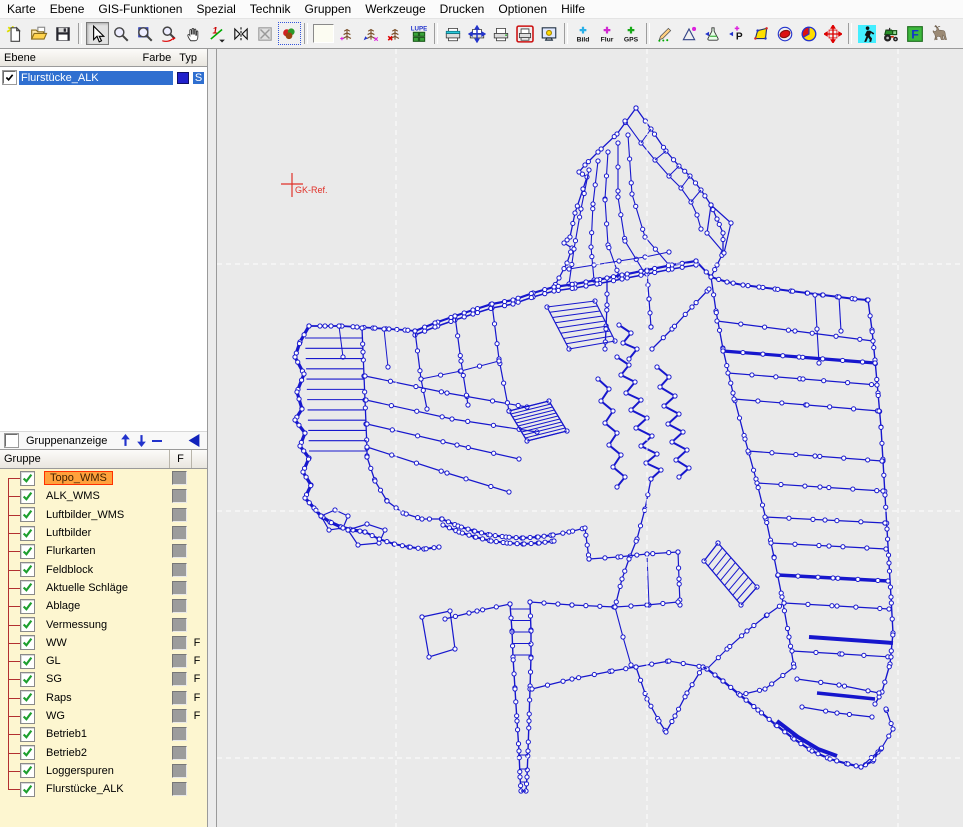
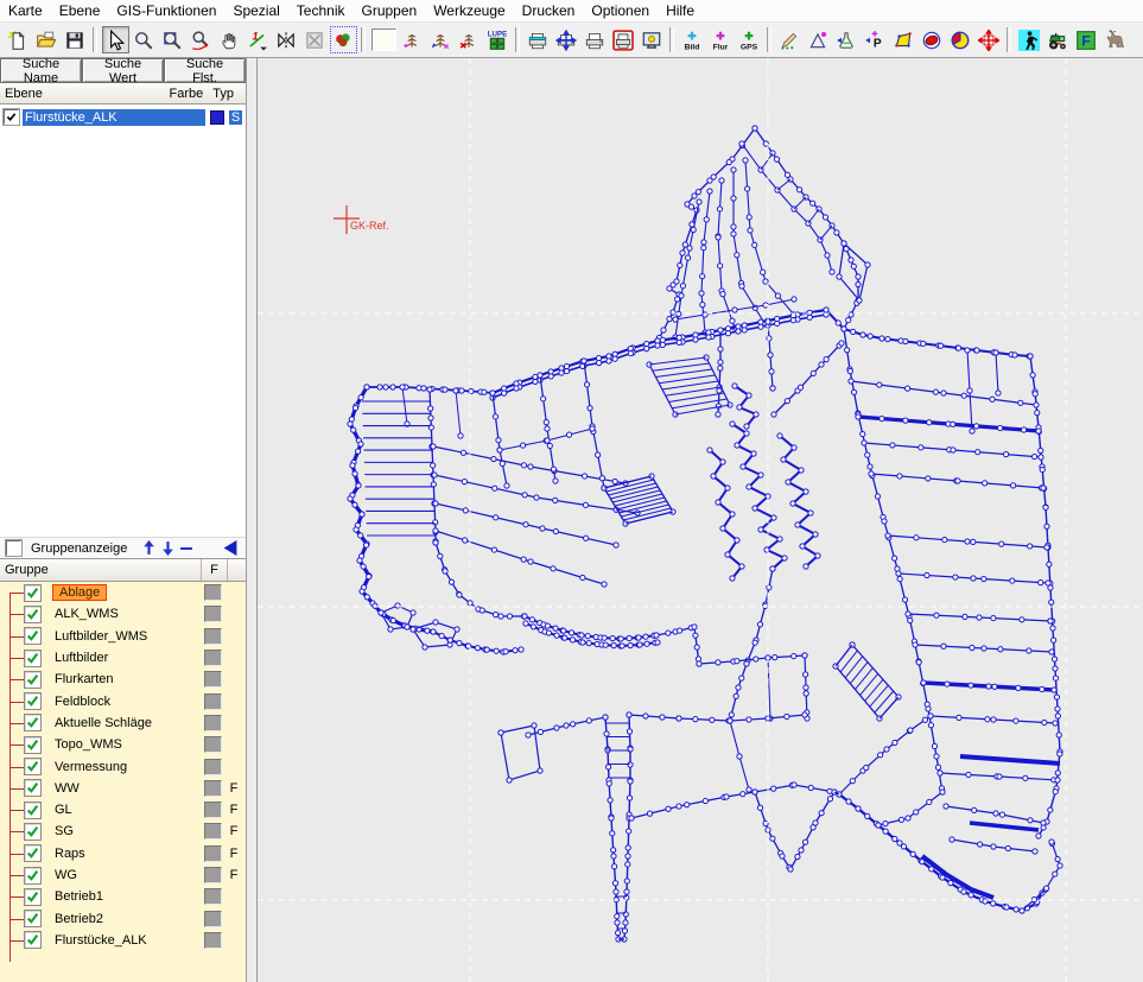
  Karte
  Ebene
  GIS-Funktionen
  Spezial
  Technik
  Gruppen
  Werkzeuge
  Drucken
  Optionen
  Hilfe
  1
  P
  F
+ Suche Name
+ Suche Wert
+ Suche Flst.
  Ebene
  Farbe
  Typ
  Flurstücke_ALK
  S
  Gruppenanzeige
  Gruppe
  F
- Topo_WMS
+ Ablage
  ALK_WMS
  Luftbilder_WMS
  Luftbilder
  Flurkarten
  Feldblock
  Aktuelle Schläge
- Ablage
+ Topo_WMS
  Vermessung
  WW
  F
  GL
  F
  SG
  F
  Raps
  F
  WG
  F
  Betrieb1
  Betrieb2
- Loggerspuren
  Flurstücke_ALK
  GK-Ref.
